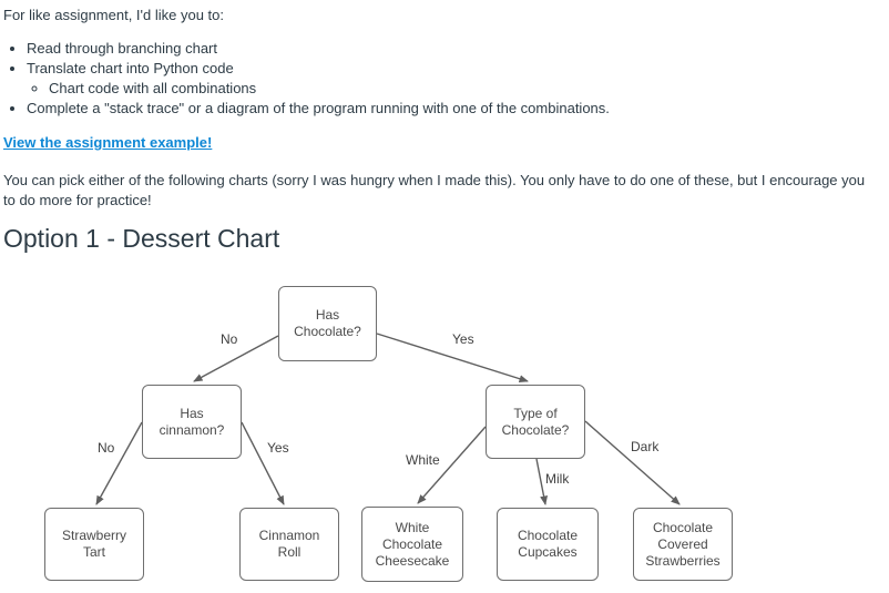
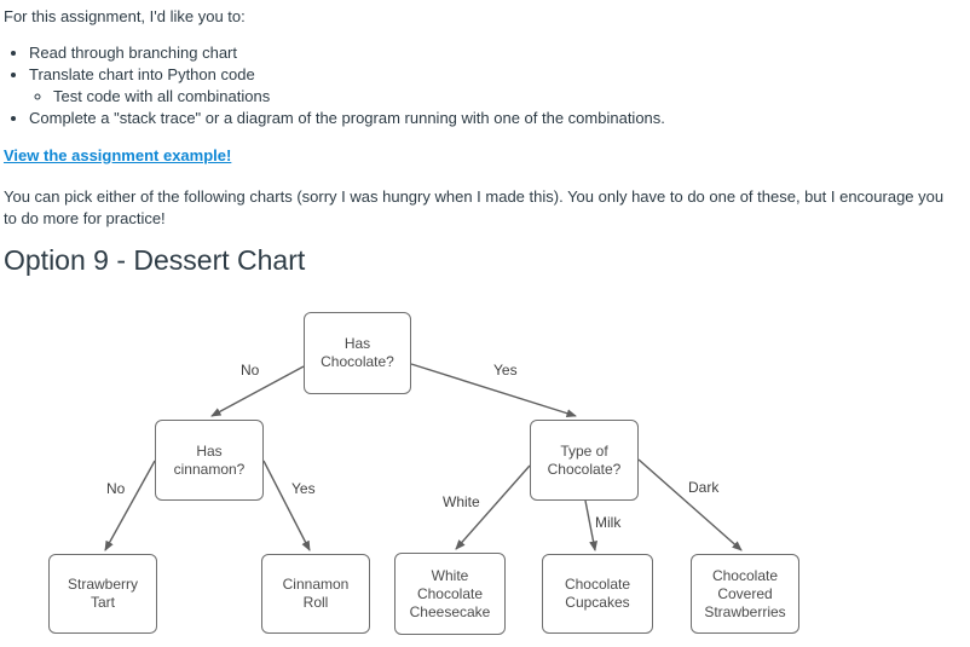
- For like assignment, I'd like you to:
+ For this assignment, I'd like you to:
  Read through branching chart
  Translate chart into Python code
- Chart code with all combinations
+ Test code with all combinations
  Complete a "stack trace" or a diagram of the program running with one of the combinations.
  View the assignment example!
  You can pick either of the following charts (sorry I was hungry when I made this). You only have to do one of these, but I encourage you to do more for practice!
- Option 1 - Dessert Chart
+ Option 9 - Dessert Chart
  Has
  Chocolate?
  Has
  cinnamon?
  Type of
  Chocolate?
  Strawberry
  Tart
  Cinnamon
  Roll
  White
  Chocolate
  Cheesecake
  Chocolate
  Cupcakes
  Chocolate
  Covered
  Strawberries
  No
  Yes
  No
  Yes
  White
  Milk
  Dark
